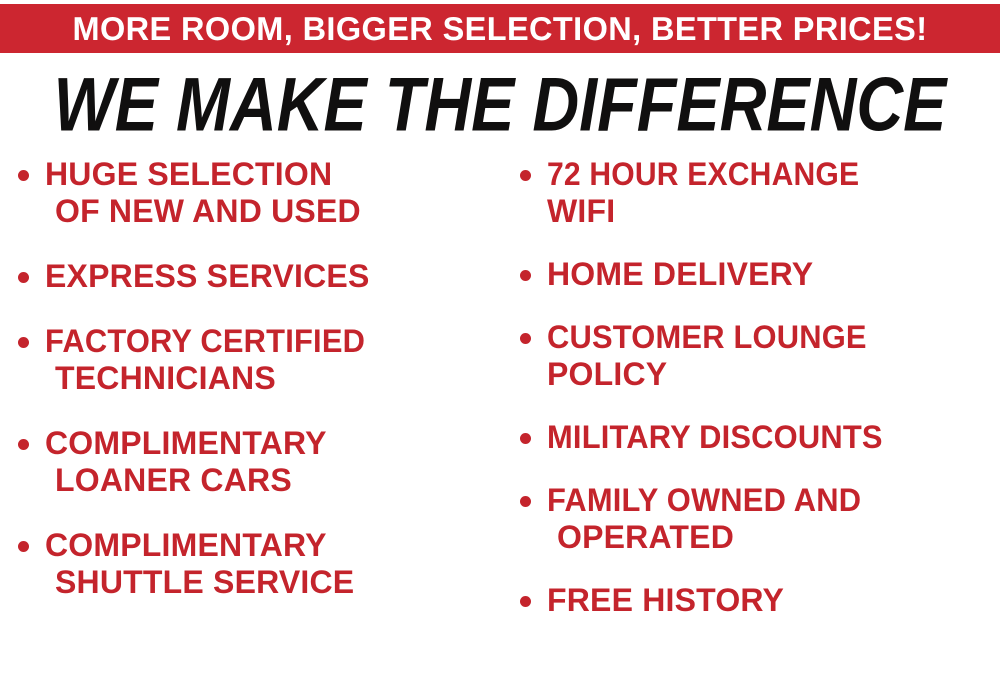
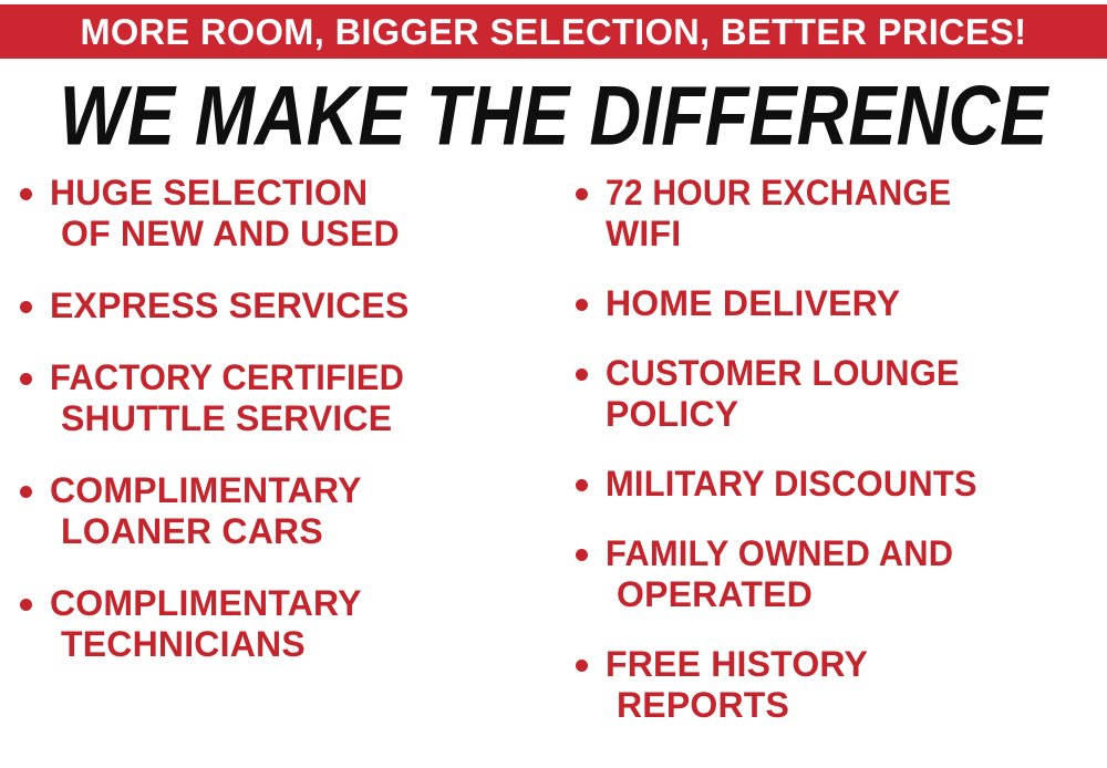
  MORE ROOM, BIGGER SELECTION, BETTER PRICES!
  WE MAKE THE DIFFERENCE
  HUGE SELECTION
  OF NEW AND USED
  EXPRESS SERVICES
  FACTORY CERTIFIED
- TECHNICIANS
+ SHUTTLE SERVICE
  COMPLIMENTARY
  LOANER CARS
  COMPLIMENTARY
- SHUTTLE SERVICE
+ TECHNICIANS
  72 HOUR EXCHANGE
  WIFI
  HOME DELIVERY
  CUSTOMER LOUNGE
  POLICY
  MILITARY DISCOUNTS
  FAMILY OWNED AND
  OPERATED
  FREE HISTORY
+ REPORTS
